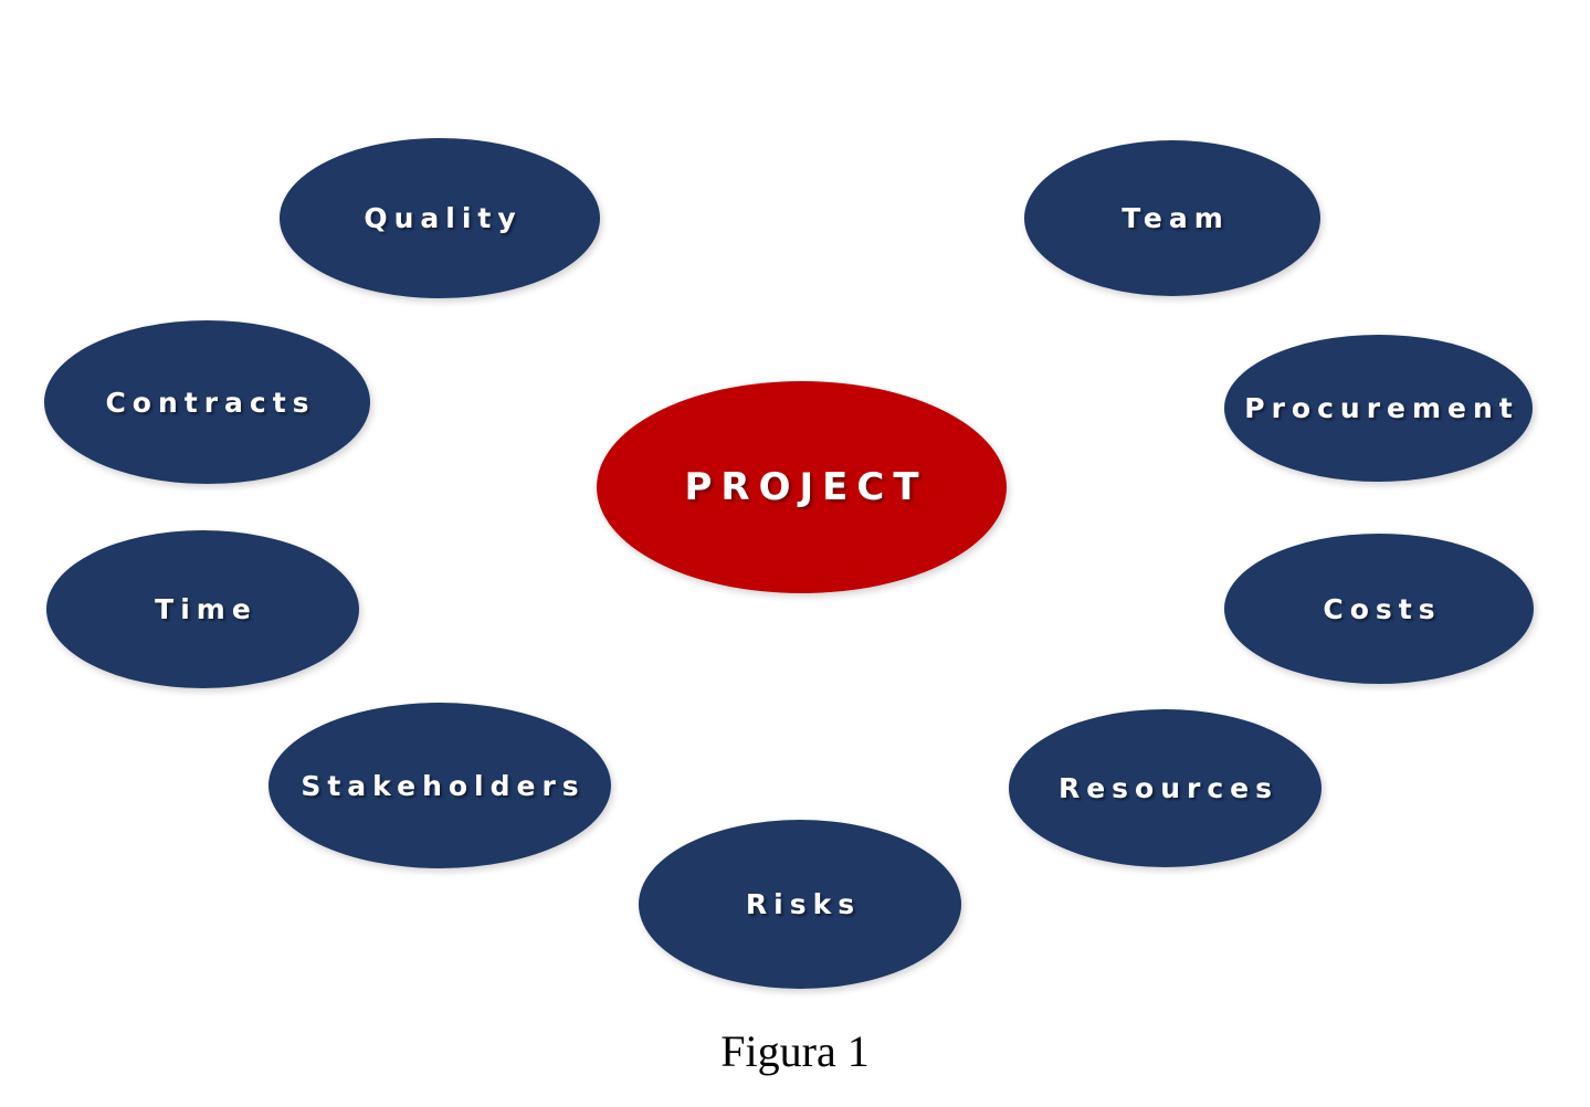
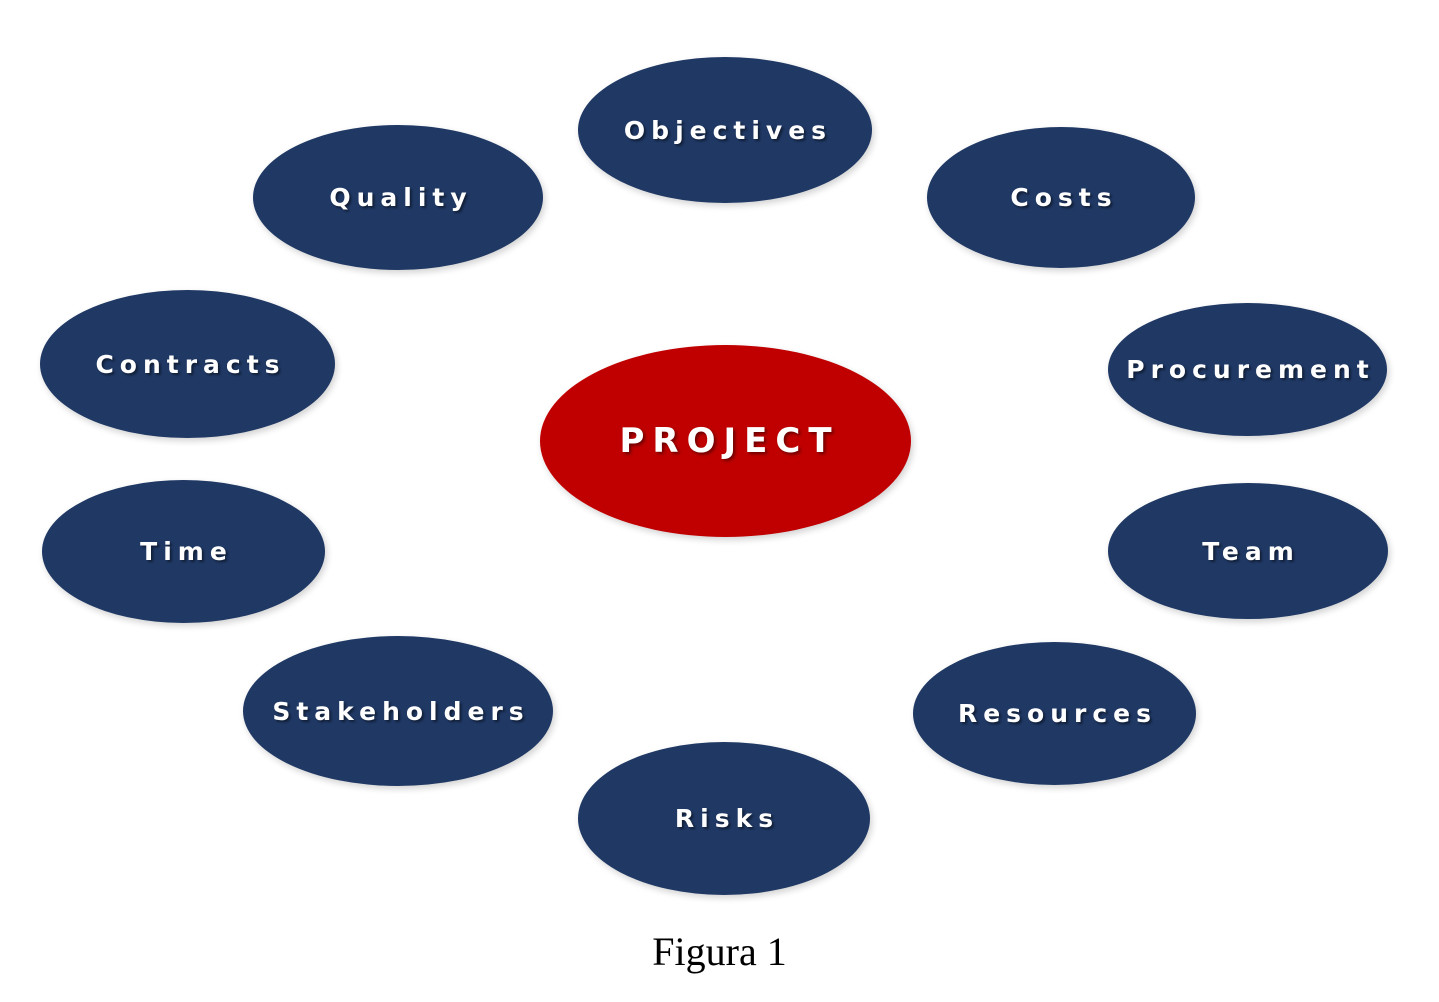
+ Objectives
  Quality
- Team
+ Costs
  Contracts
  Procurement
  Time
- Costs
+ Team
  Stakeholders
  Resources
  Risks
  PROJECT
  Figura 1
